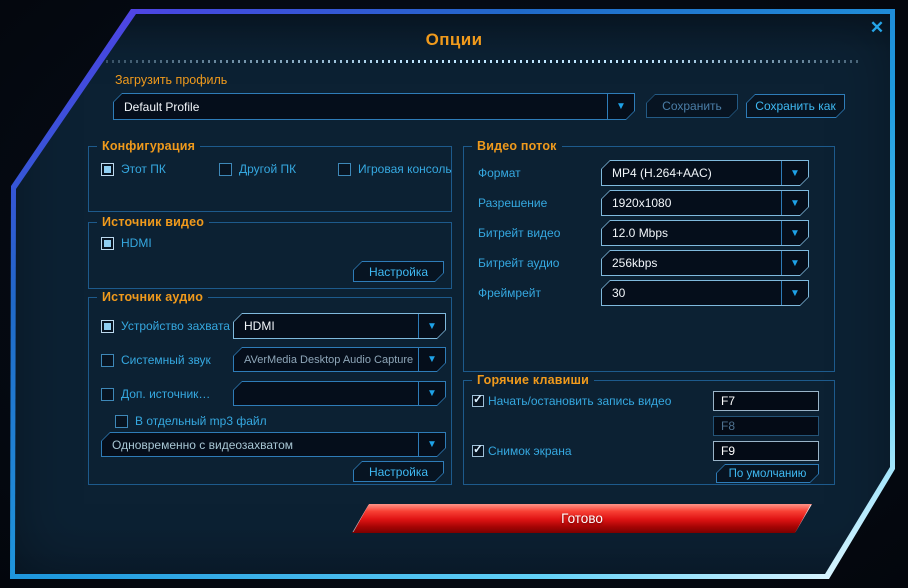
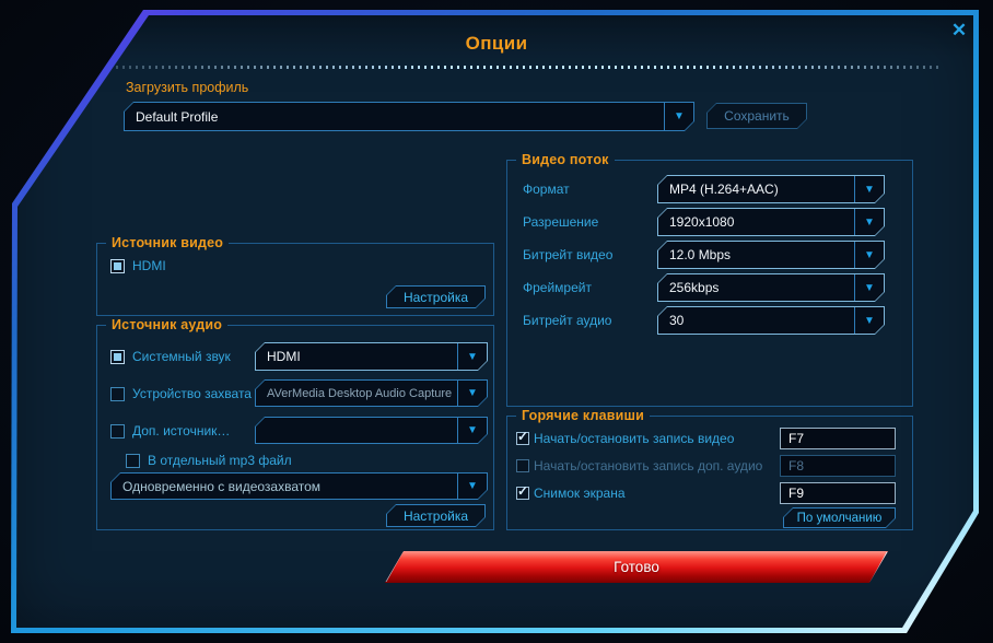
  Опции
  ✕
  Загрузить профиль
  Default Profile
  ▼
  Сохранить
- Сохранить как
- Конфигурация
- Этот ПК
- Другой ПК
- Игровая консоль
  Источник видео
  HDMI
  Настройка
  Источник аудио
- Устройство захвата
+ Системный звук
  HDMI
  ▼
- Системный звук
+ Устройство захвата
  AVerMedia Desktop Audio Capture
  ▼
  Доп. источник…
  ▼
  В отдельный mp3 файл
  Одновременно с видеозахватом
  ▼
  Настройка
  Видео поток
  Формат
  MP4 (H.264+AAC)
  ▼
  Разрешение
  1920x1080
  ▼
  Битрейт видео
  12.0 Mbps
  ▼
- Битрейт аудио
+ Фреймрейт
  256kbps
  ▼
- Фреймрейт
+ Битрейт аудио
  30
  ▼
  Горячие клавиши
  ✓
  Начать/остановить запись видео
  F7
+ Начать/остановить запись доп. аудио
  F8
  ✓
  Снимок экрана
  F9
  По умолчанию
  Готово
